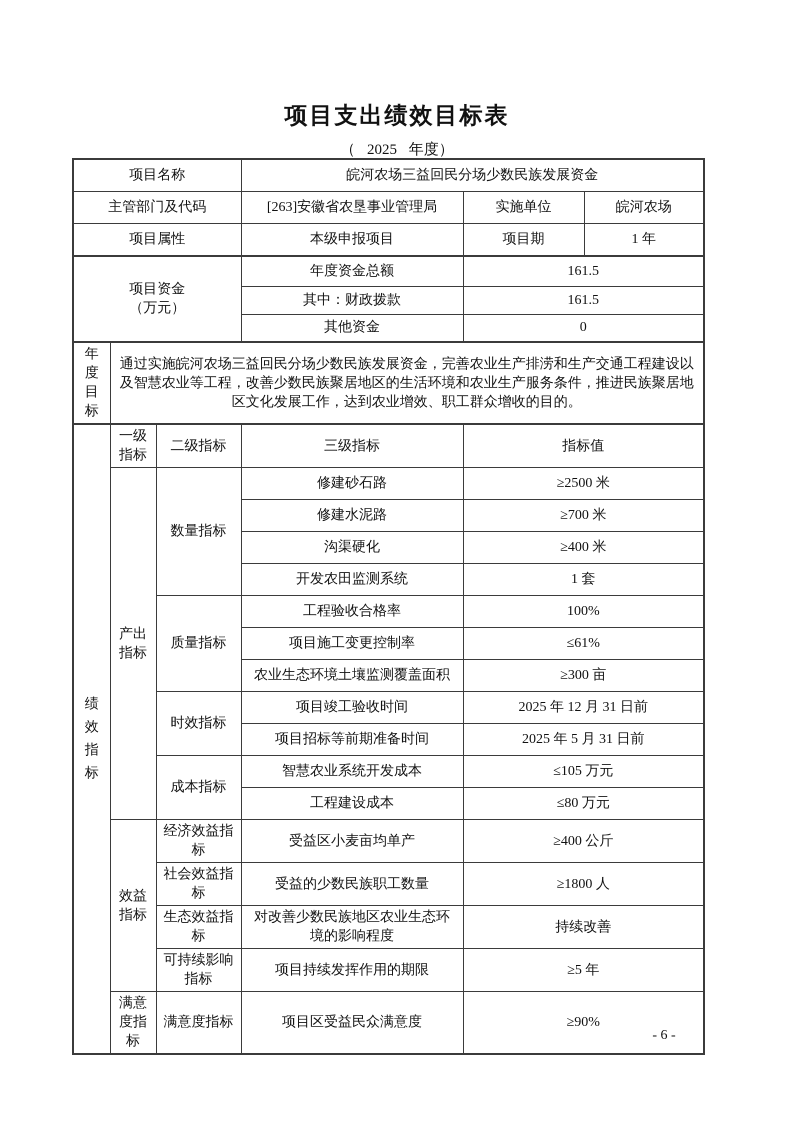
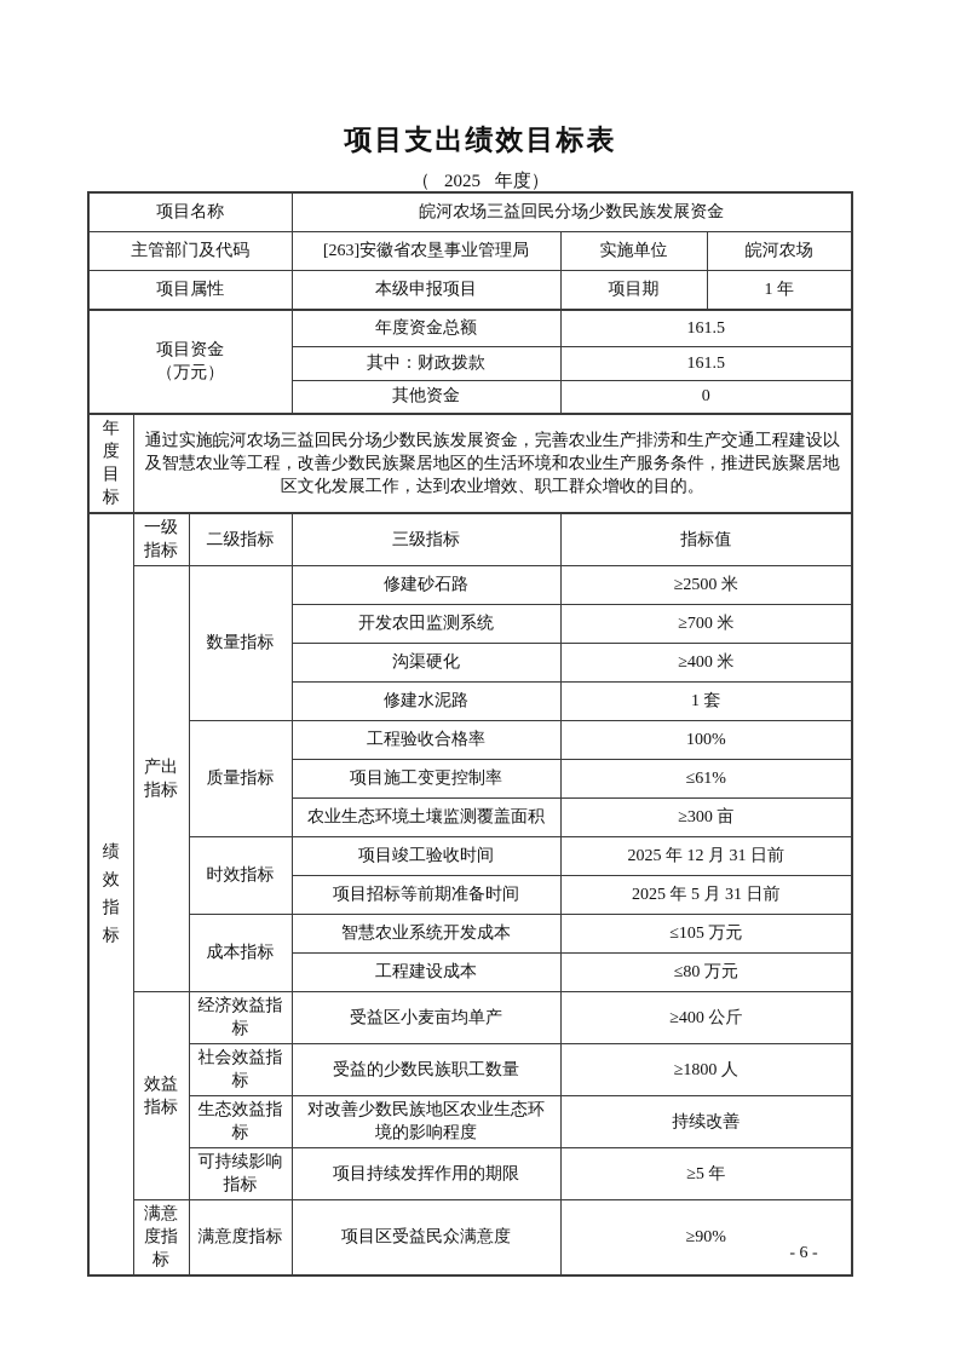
  项目支出绩效目标表
  （ 2025 年度）
  项目名称	皖河农场三益回民分场少数民族发展资金
  主管部门及代码	[263]安徽省农垦事业管理局	实施单位	皖河农场
  项目属性	本级申报项目	项目期	1 年
  项目资金 （万元）	年度资金总额	161.5
  其中：财政拨款	161.5
  其他资金	0
  年度目标	通过实施皖河农场三益回民分场少数民族发展资金，完善农业生产排涝和生产交通工程建设以及智慧农业等工程，改善少数民族聚居地区的生活环境和农业生产服务条件，推进民族聚居地区文化发展工作，达到农业增效、职工群众增收的目的。
  绩效指标	一级指标	二级指标	三级指标	指标值
  产出指标	数量指标	修建砂石路	≥2500 米
- 修建水泥路	≥700 米
+ 开发农田监测系统	≥700 米
  沟渠硬化	≥400 米
- 开发农田监测系统	1 套
+ 修建水泥路	1 套
  质量指标	工程验收合格率	100%
  项目施工变更控制率	≤61%
  农业生态环境土壤监测覆盖面积	≥300 亩
  时效指标	项目竣工验收时间	2025 年 12 月 31 日前
  项目招标等前期准备时间	2025 年 5 月 31 日前
  成本指标	智慧农业系统开发成本	≤105 万元
  工程建设成本	≤80 万元
  效益指标	经济效益指标	受益区小麦亩均单产	≥400 公斤
  社会效益指标	受益的少数民族职工数量	≥1800 人
  生态效益指标	对改善少数民族地区农业生态环境的影响程度	持续改善
  可持续影响指标	项目持续发挥作用的期限	≥5 年
  满意度指标	满意度指标	项目区受益民众满意度	≥90%
  - 6 -
